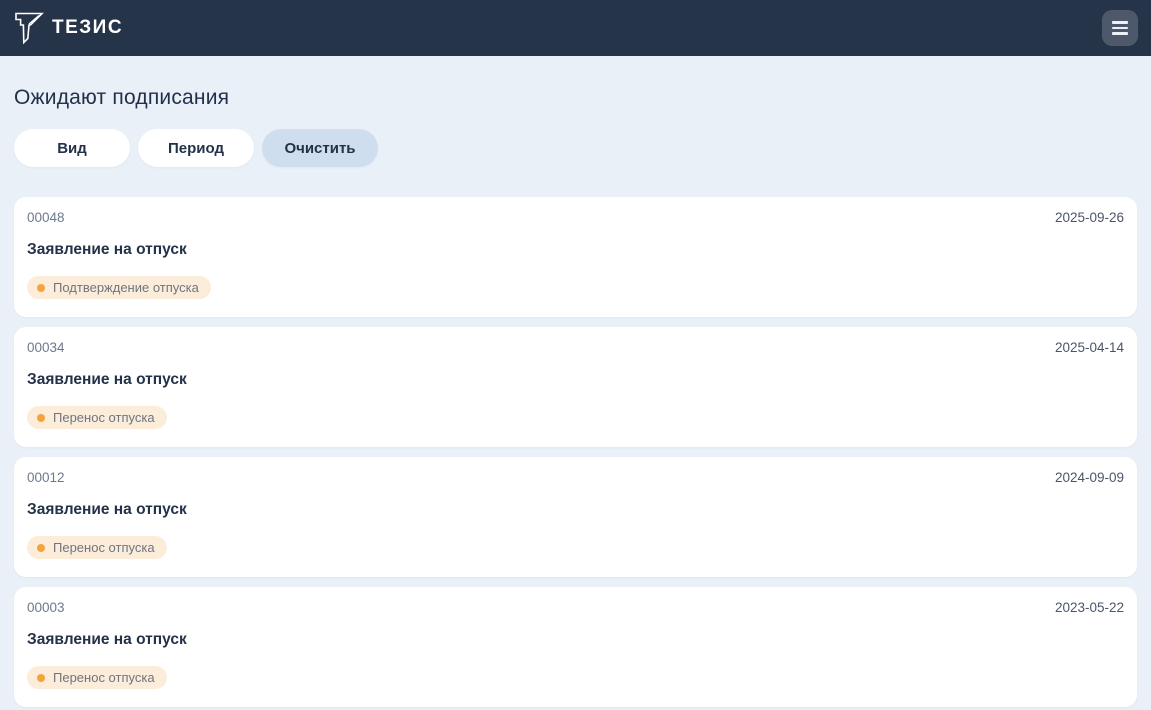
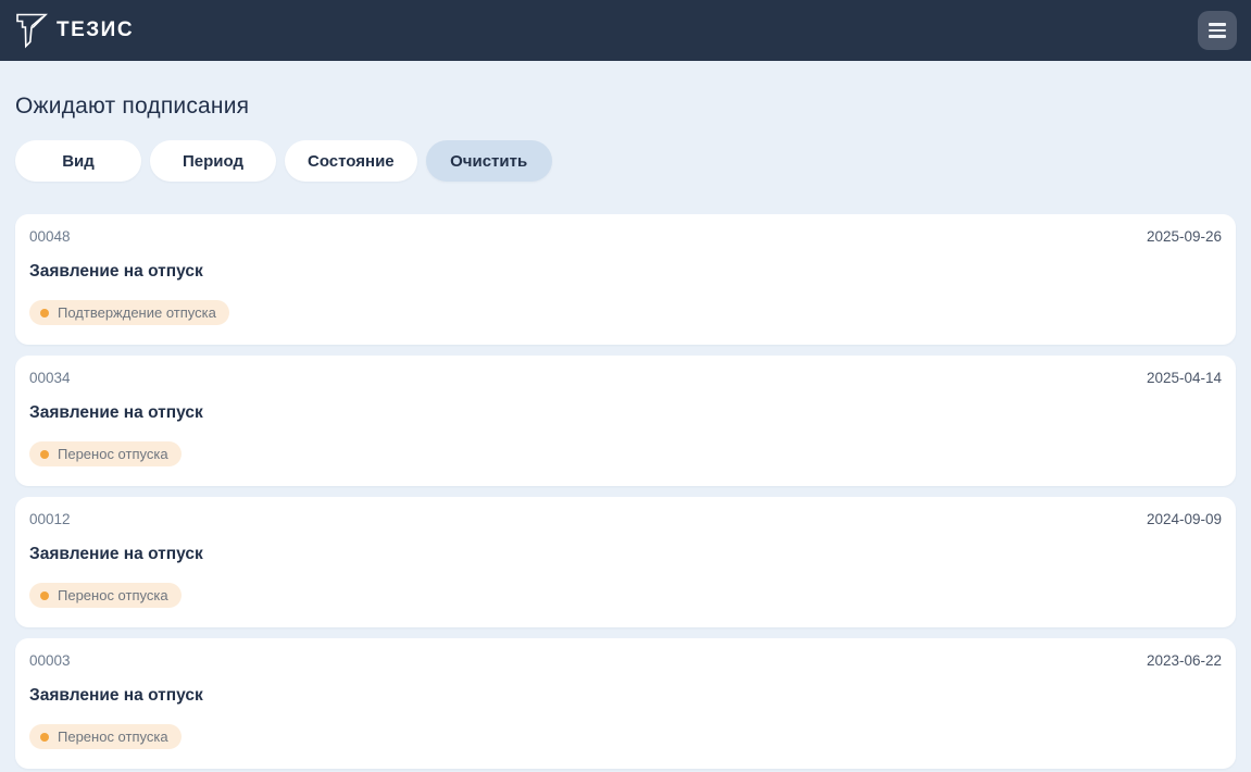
  ТЕЗИС
  Ожидают подписания
  Вид
  Период
+ Состояние
  Очистить
  00048
  2025-09-26
  Заявление на отпуск
  Подтверждение отпуска
  00034
  2025-04-14
  Заявление на отпуск
  Перенос отпуска
  00012
  2024-09-09
  Заявление на отпуск
  Перенос отпуска
  00003
- 2023-05-22
+ 2023-06-22
  Заявление на отпуск
  Перенос отпуска
